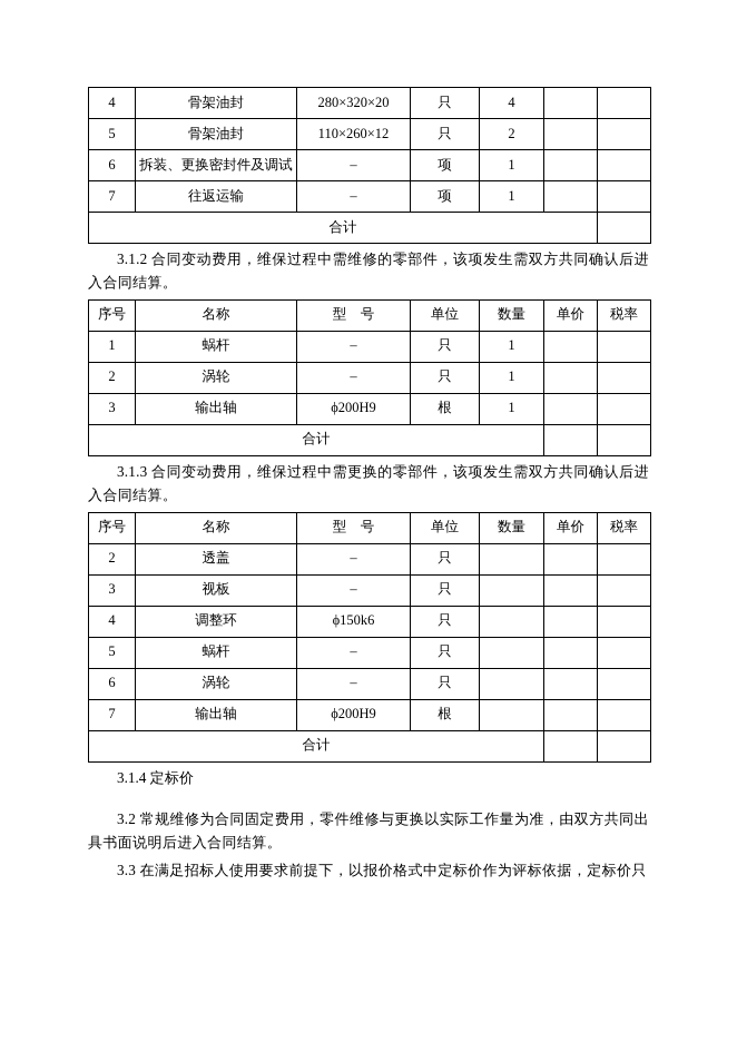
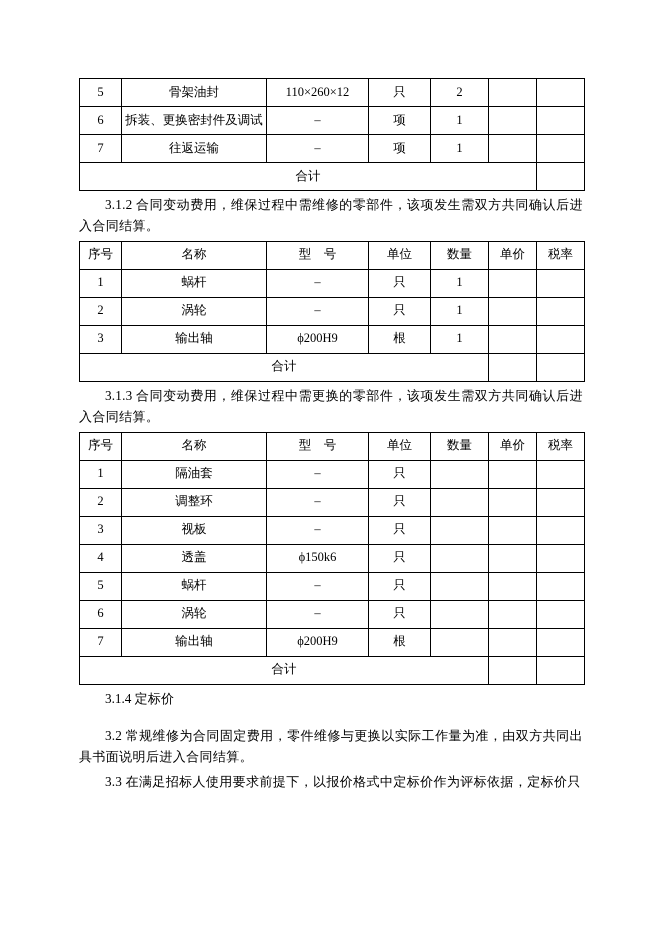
- 4	骨架油封	280×320×20	只	4
  5	骨架油封	110×260×12	只	2
  6	拆装、更换密封件及调试	–	项	1
  7	往返运输	–	项	1
  合计
  3.1.2 合同变动费用，维保过程中需维修的零部件，该项发生需双方共同确认后进入合同结算。
  序号	名称	型 号	单位	数量	单价	税率
  1	蜗杆	–	只	1
  2	涡轮	–	只	1
  3	输出轴	ϕ200H9	根	1
  合计
  3.1.3 合同变动费用，维保过程中需更换的零部件，该项发生需双方共同确认后进入合同结算。
  序号	名称	型 号	单位	数量	单价	税率
+ 1	隔油套	–	只
- 2	透盖	–	只
+ 2	调整环	–	只
  3	视板	–	只
- 4	调整环	ϕ150k6	只
+ 4	透盖	ϕ150k6	只
  5	蜗杆	–	只
  6	涡轮	–	只
  7	输出轴	ϕ200H9	根
  合计
  3.1.4 定标价
  3.2 常规维修为合同固定费用，零件维修与更换以实际工作量为准，由双方共同出具书面说明后进入合同结算。
  3.3 在满足招标人使用要求前提下，以报价格式中定标价作为评标依据，定标价只
